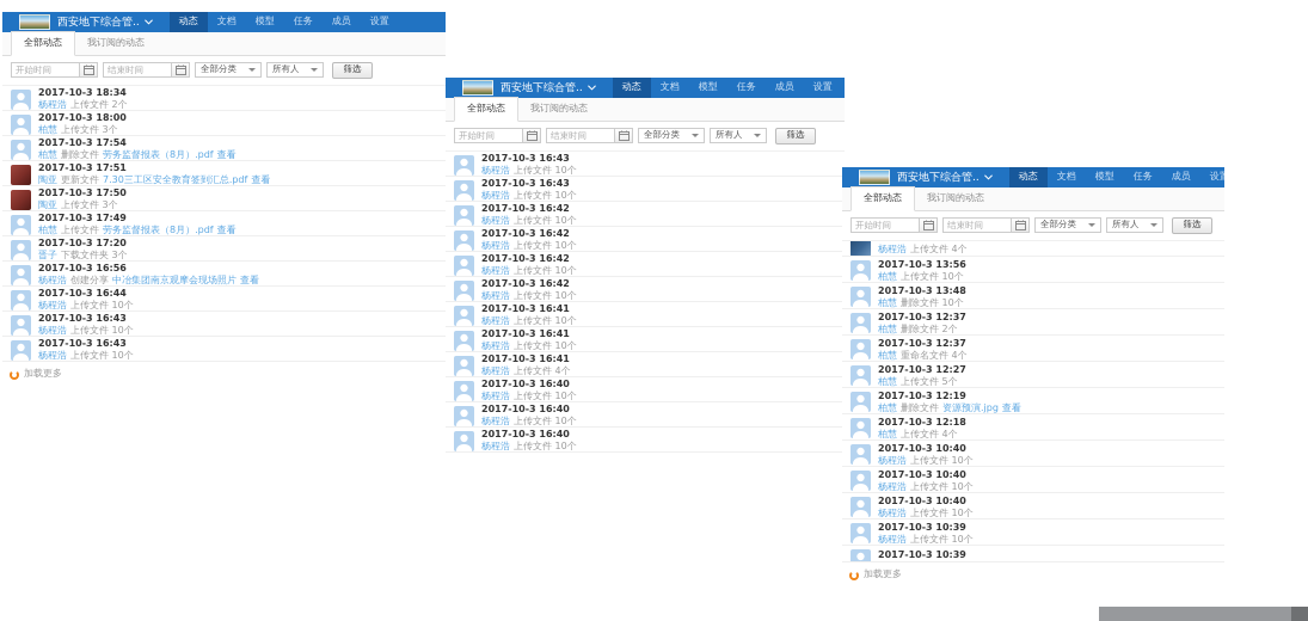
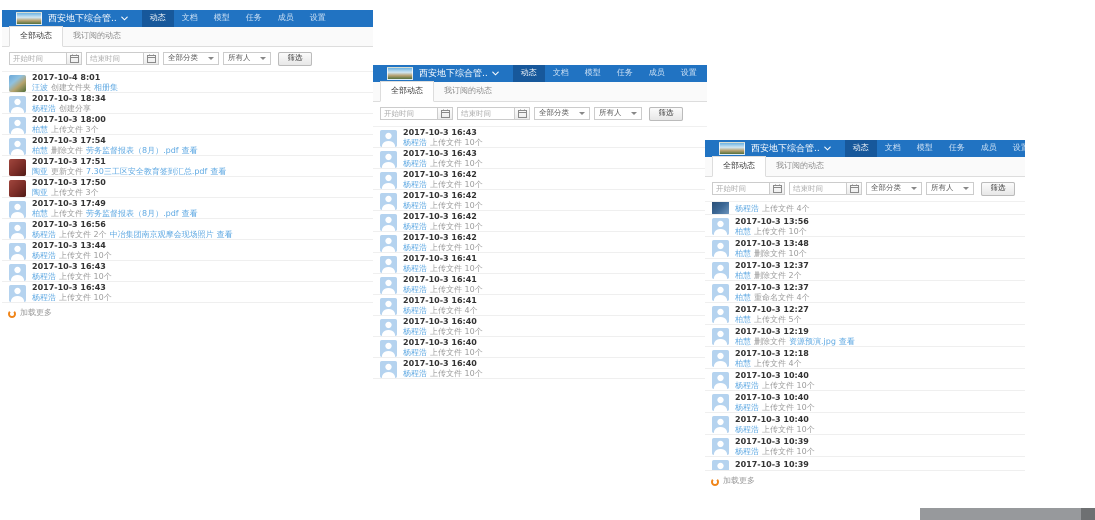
  西安地下综合管..
  动态
  文档
  模型
  任务
  成员
  设置
  全部动态
  我订阅的动态
  开始时间
  结束时间
  全部分类
  所有人
  筛选
+ 2017-10-4 8:01
+ 汪波
+ 创建文件夹
+ 相册集
  2017-10-3 18:34
  杨程浩
- 上传文件 2个
+ 创建分享
  2017-10-3 18:00
  柏慧
  上传文件 3个
  2017-10-3 17:54
  柏慧
  删除文件
  劳务监督报表（8月）.pdf
  查看
  2017-10-3 17:51
  陶亚
  更新文件
  7.30三工区安全教育签到汇总.pdf
  查看
  2017-10-3 17:50
  陶亚
  上传文件 3个
  2017-10-3 17:49
  柏慧
  上传文件
  劳务监督报表（8月）.pdf
  查看
- 2017-10-3 17:20
- 晋子
- 下载文件夹 3个
  2017-10-3 16:56
  杨程浩
- 创建分享
+ 上传文件 2个
  中冶集团南京观摩会现场照片
  查看
- 2017-10-3 16:44
+ 2017-10-3 13:44
  杨程浩
  上传文件 10个
  2017-10-3 16:43
  杨程浩
  上传文件 10个
  2017-10-3 16:43
  杨程浩
  上传文件 10个
  加载更多
  西安地下综合管..
  动态
  文档
  模型
  任务
  成员
  设置
  全部动态
  我订阅的动态
  开始时间
  结束时间
  全部分类
  所有人
  筛选
  2017-10-3 16:43
  杨程浩
  上传文件 10个
  2017-10-3 16:43
  杨程浩
  上传文件 10个
  2017-10-3 16:42
  杨程浩
  上传文件 10个
  2017-10-3 16:42
  杨程浩
  上传文件 10个
  2017-10-3 16:42
  杨程浩
  上传文件 10个
  2017-10-3 16:42
  杨程浩
  上传文件 10个
  2017-10-3 16:41
  杨程浩
  上传文件 10个
  2017-10-3 16:41
  杨程浩
  上传文件 10个
  2017-10-3 16:41
  杨程浩
  上传文件 4个
  2017-10-3 16:40
  杨程浩
  上传文件 10个
  2017-10-3 16:40
  杨程浩
  上传文件 10个
  2017-10-3 16:40
  杨程浩
  上传文件 10个
  西安地下综合管..
  动态
  文档
  模型
  任务
  成员
  设置
  全部动态
  我订阅的动态
  开始时间
  结束时间
  全部分类
  所有人
  筛选
  杨程浩
  上传文件 4个
  2017-10-3 13:56
  柏慧
  上传文件 10个
  2017-10-3 13:48
  柏慧
  删除文件 10个
  2017-10-3 12:37
  柏慧
  删除文件 2个
  2017-10-3 12:37
  柏慧
  重命名文件 4个
  2017-10-3 12:27
  柏慧
  上传文件 5个
  2017-10-3 12:19
  柏慧
  删除文件
  资源预演.jpg
  查看
  2017-10-3 12:18
  柏慧
  上传文件 4个
  2017-10-3 10:40
  杨程浩
  上传文件 10个
  2017-10-3 10:40
  杨程浩
  上传文件 10个
  2017-10-3 10:40
  杨程浩
  上传文件 10个
  2017-10-3 10:39
  杨程浩
  上传文件 10个
  2017-10-3 10:39
  加载更多
